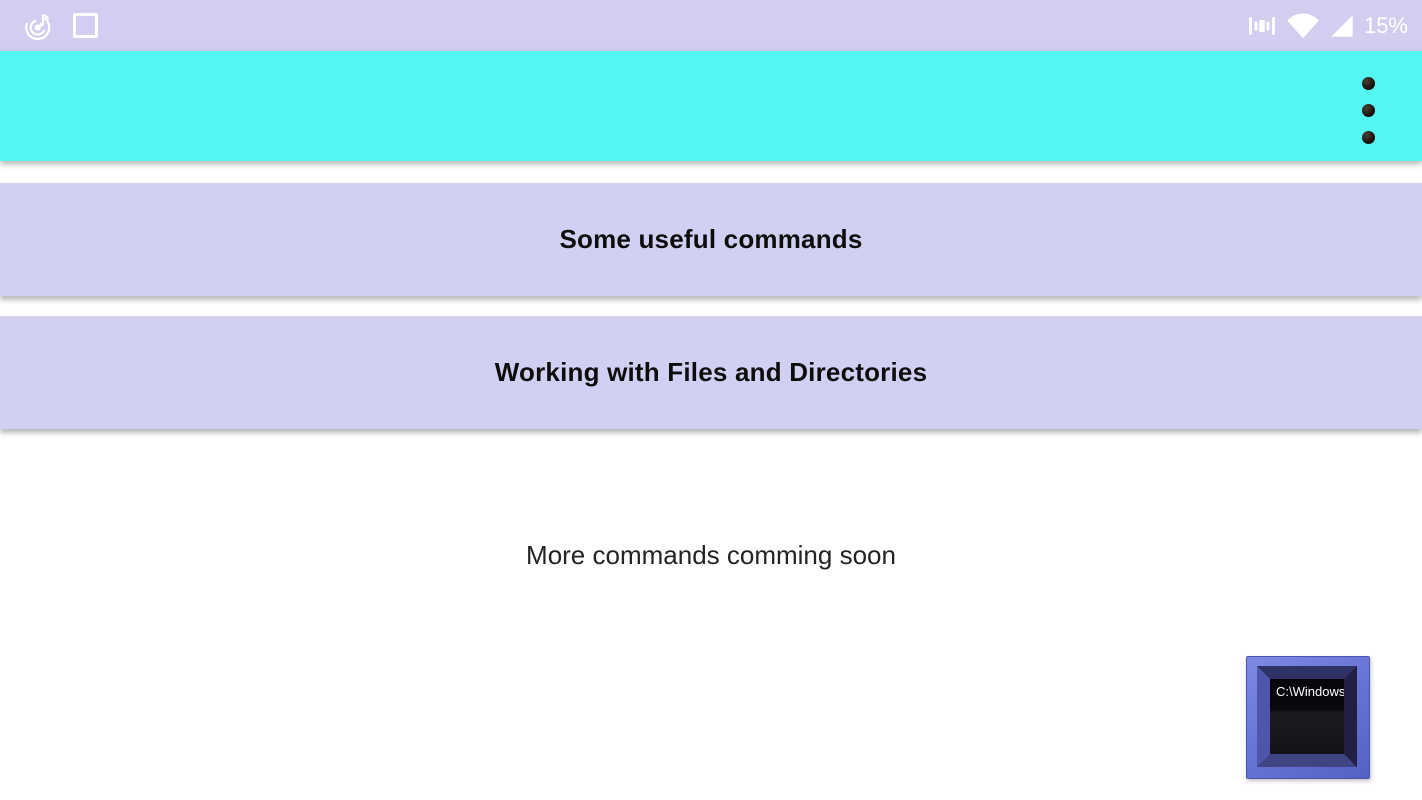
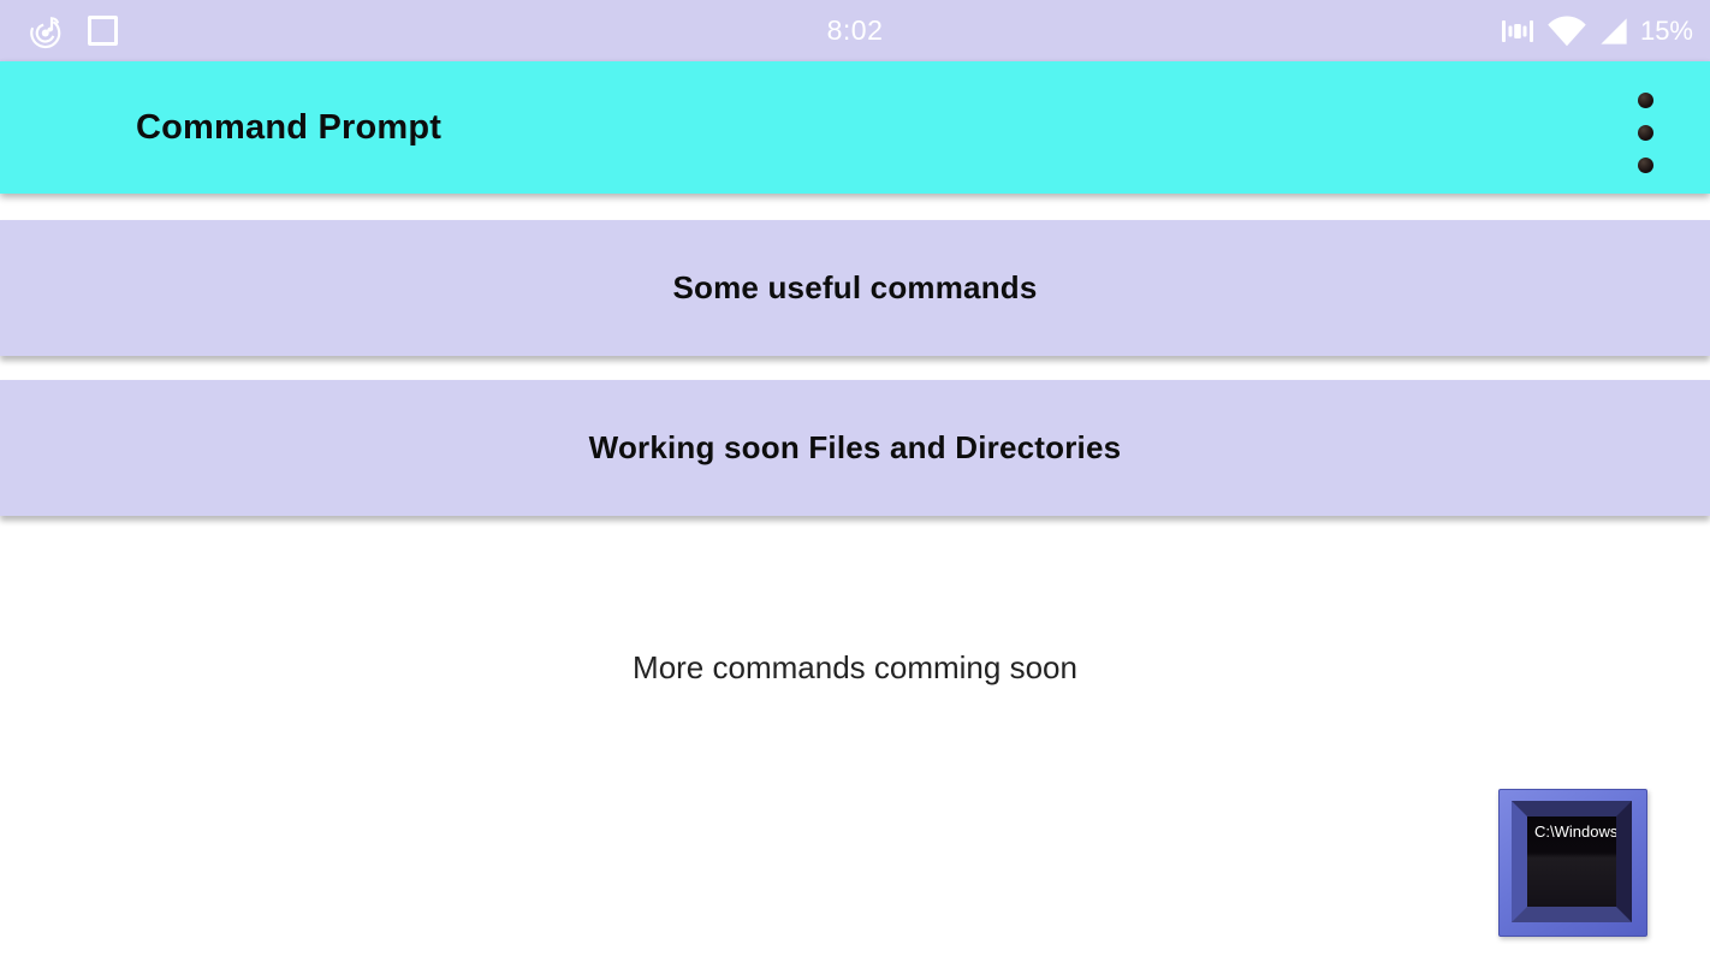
+ 8:02
  15%
+ Command Prompt
  Some useful commands
- Working with Files and Directories
+ Working soon Files and Directories
  More commands comming soon
  C:\Windows
